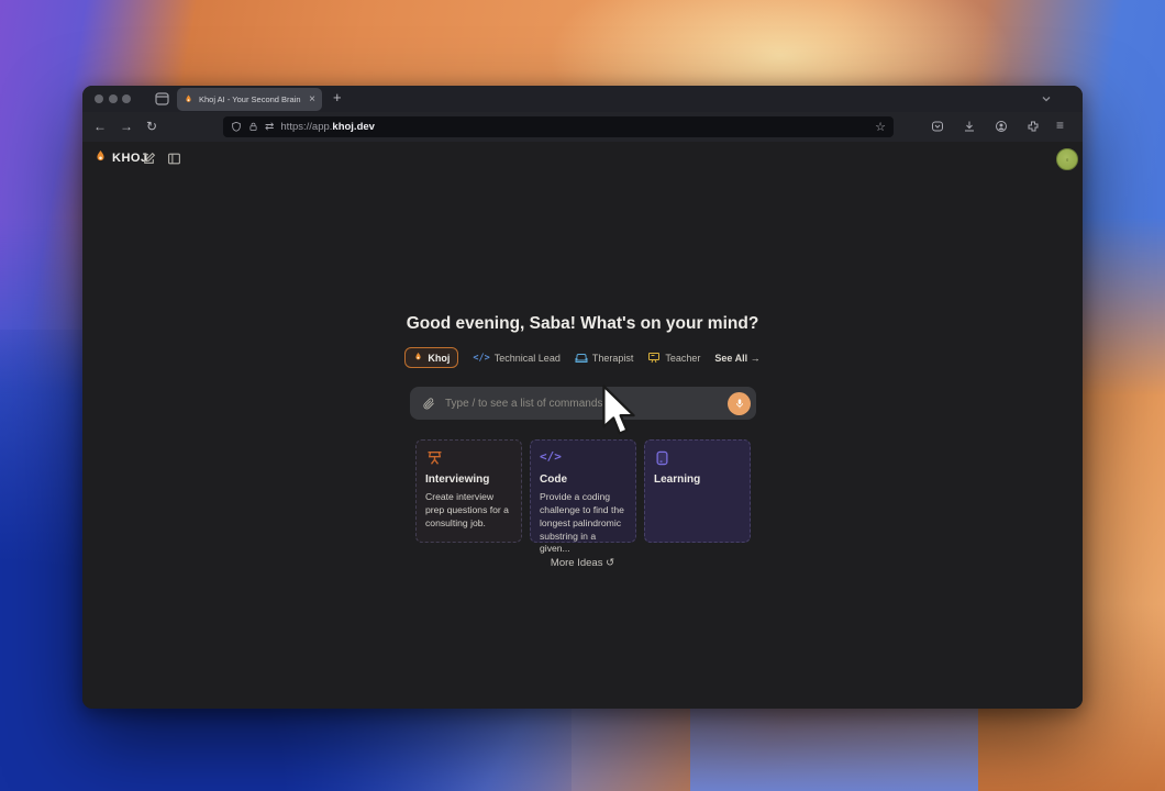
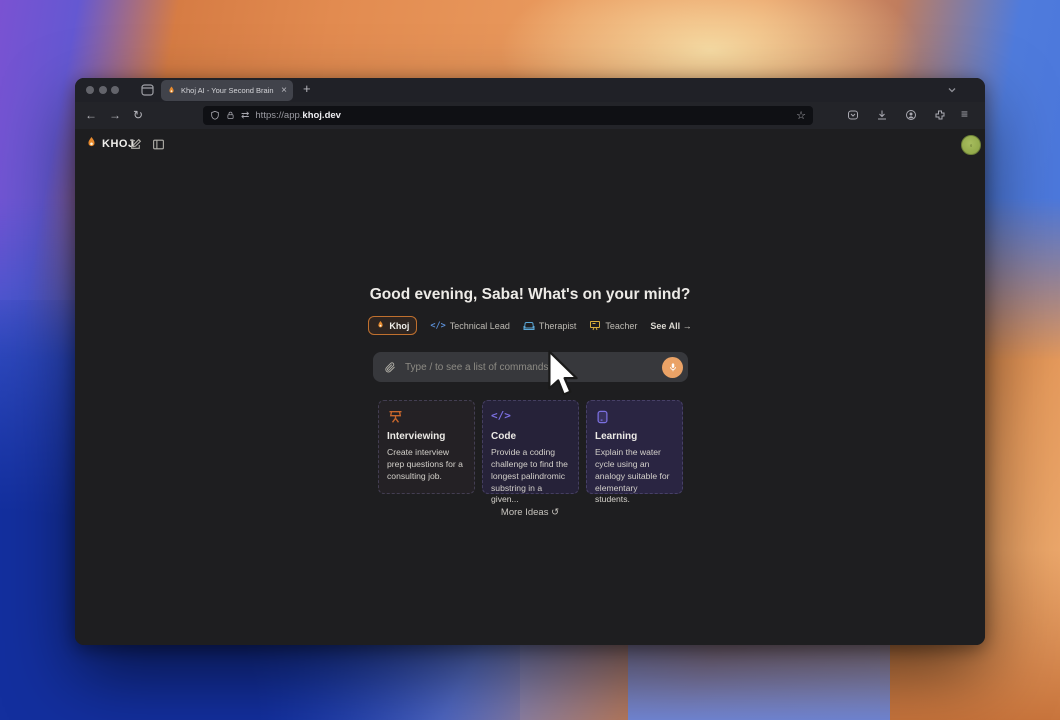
  Khoj AI - Your Second Brain
  ×
  +
  ←
  →
  ↻
  ⇄
  https://app.khoj.dev
  ☆
  ≡
  KHO
  ◦
  Good evening, Saba! What's on your mind?
  Khoj
  </>
  Technical Lead
  Therapist
  Teacher
  See All →
  Type / to see a list of commands
  Interviewing
  Create interview prep questions for a consulting job.
  </>
  Code
  Provide a coding challenge to find the longest palindromic substring in a given...
  Learning
+ Explain the water cycle using an analogy suitable for elementary students.
  More Ideas ↺
